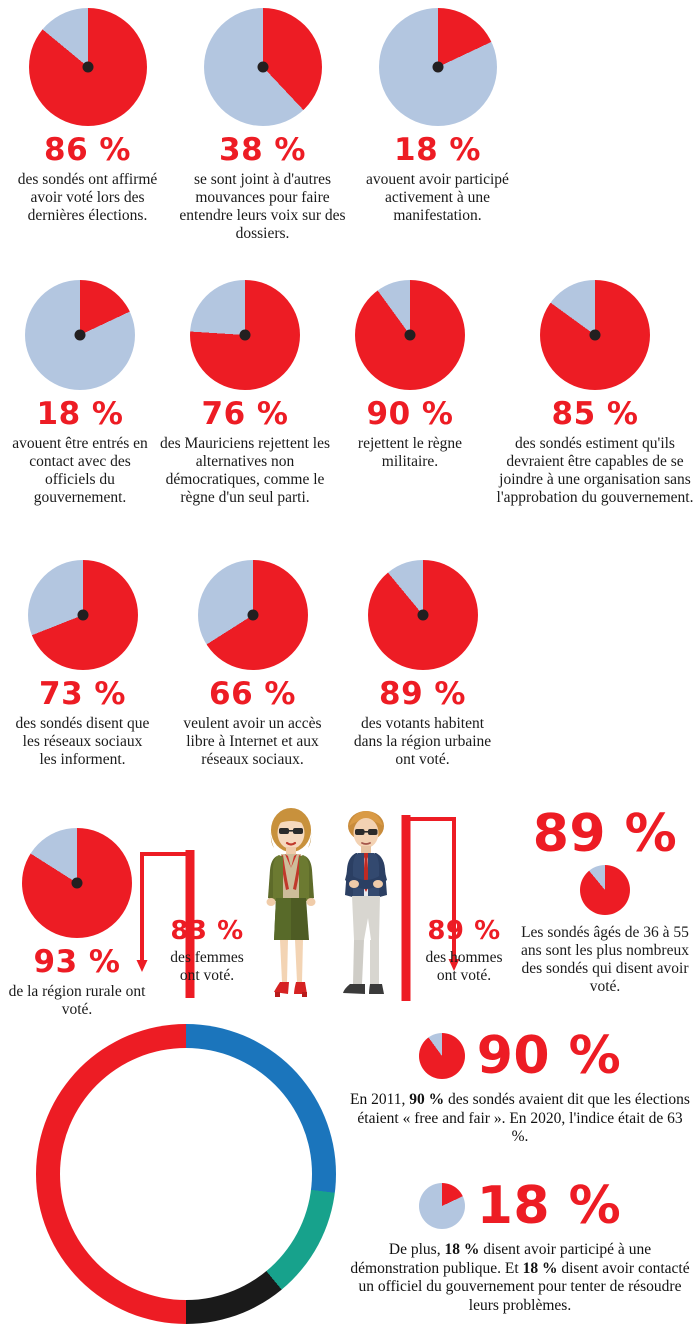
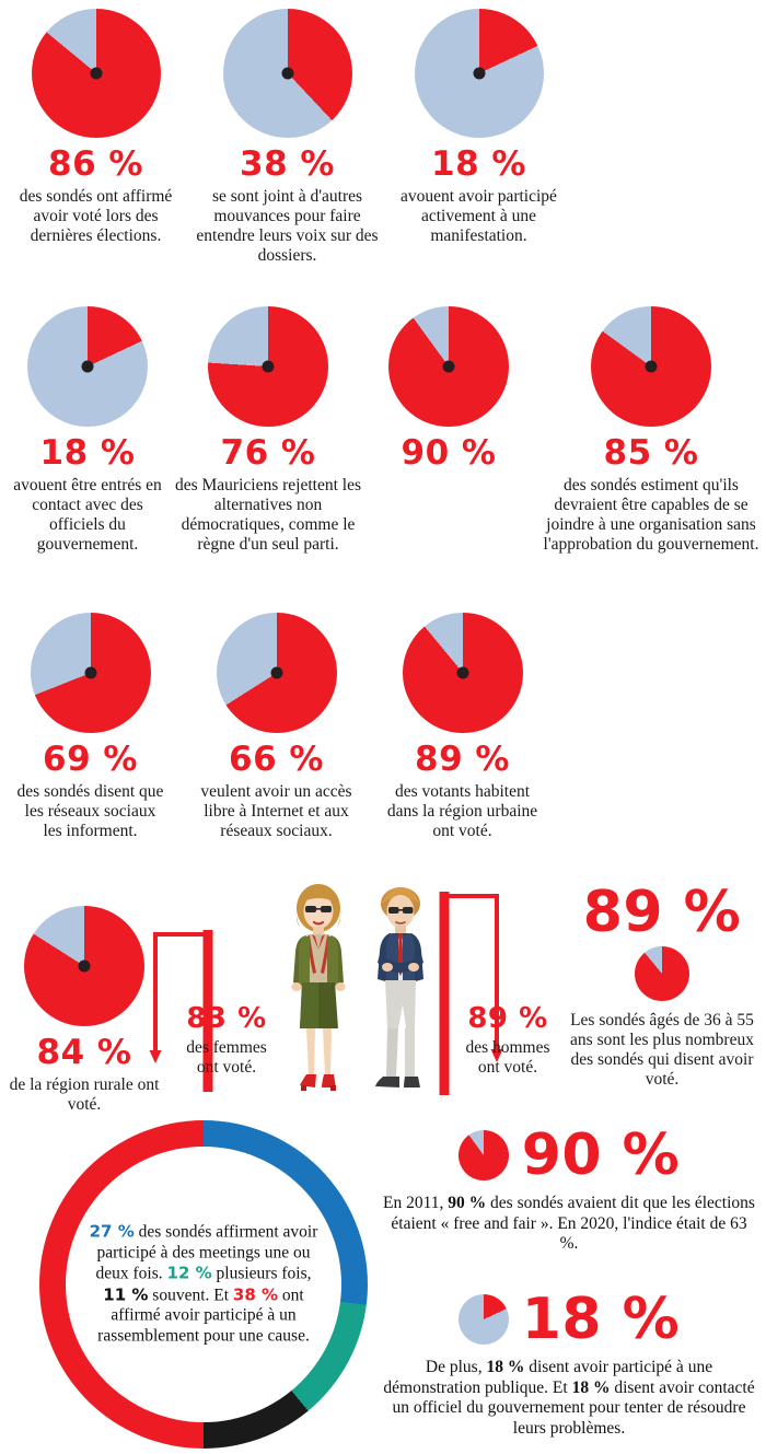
  86 %
  des sondés ont affirmé avoir voté lors des dernières élections.
  38 %
  se sont joint à d'autres mouvances pour faire entendre leurs voix sur des dossiers.
  18 %
  avouent avoir participé activement à une manifestation.
  18 %
  avouent être entrés en contact avec des officiels du gouvernement.
  76 %
  des Mauriciens rejettent les alternatives non démocratiques, comme le règne d'un seul parti.
  90 %
- rejettent le règne militaire.
  85 %
  des sondés estiment qu'ils devraient être capables de se joindre à une organisation sans l'approbation du gouvernement.
- 73 %
+ 69 %
  des sondés disent que les réseaux sociaux les informent.
  66 %
  veulent avoir un accès libre à Internet et aux réseaux sociaux.
  89 %
  des votants habitent dans la région urbaine ont voté.
- 93 %
+ 84 %
  de la région rurale ont voté.
  83 %
  des femmes ont voté.
  89 %
  des hommes ont voté.
  89 %
  Les sondés âgés de 36 à 55 ans sont les plus nombreux des sondés qui disent avoir voté.
+ 27 % des sondés affirment avoir participé à des meetings une ou deux fois. 12 % plusieurs fois, 11 % souvent. Et 38 % ont affirmé avoir participé à un rassemblement pour une cause.
  90 %
  En 2011, 90 % des sondés avaient dit que les élections étaient « free and fair ». En 2020, l'indice était de 63 %.
  18 %
  De plus, 18 % disent avoir participé à une démonstration publique. Et 18 % disent avoir contacté un officiel du gouvernement pour tenter de résoudre leurs problèmes.
